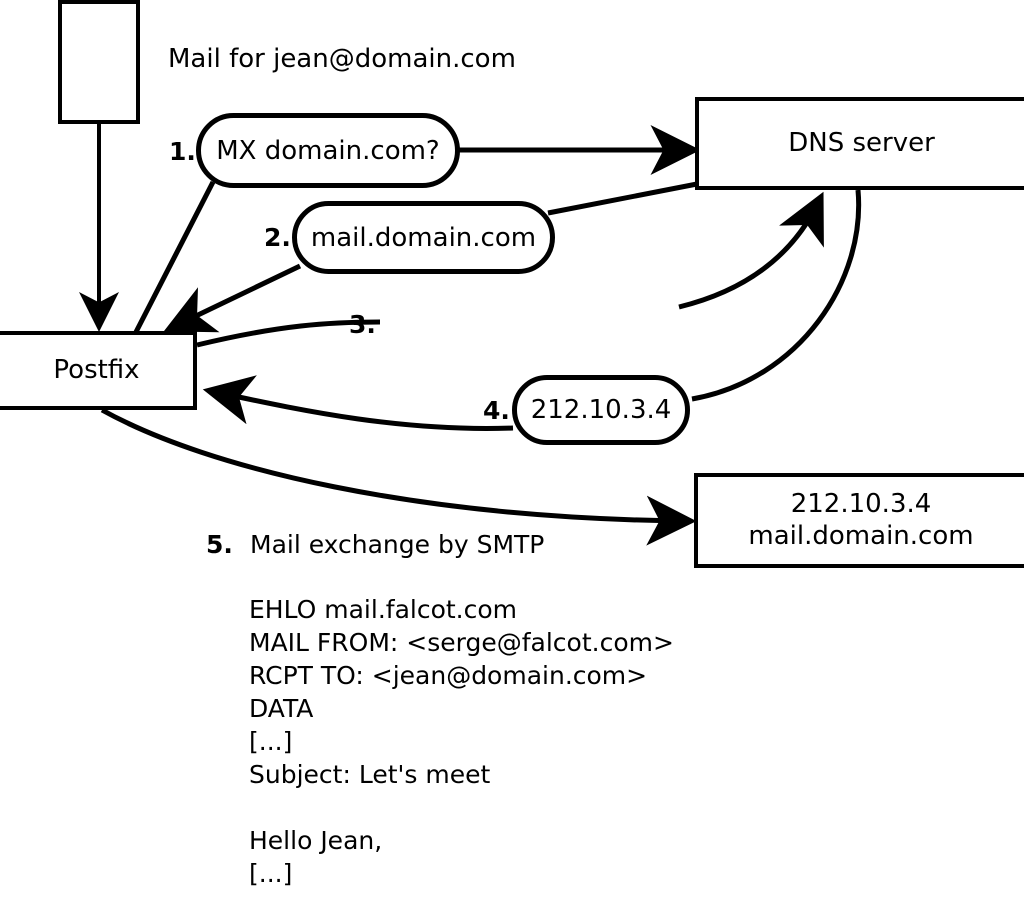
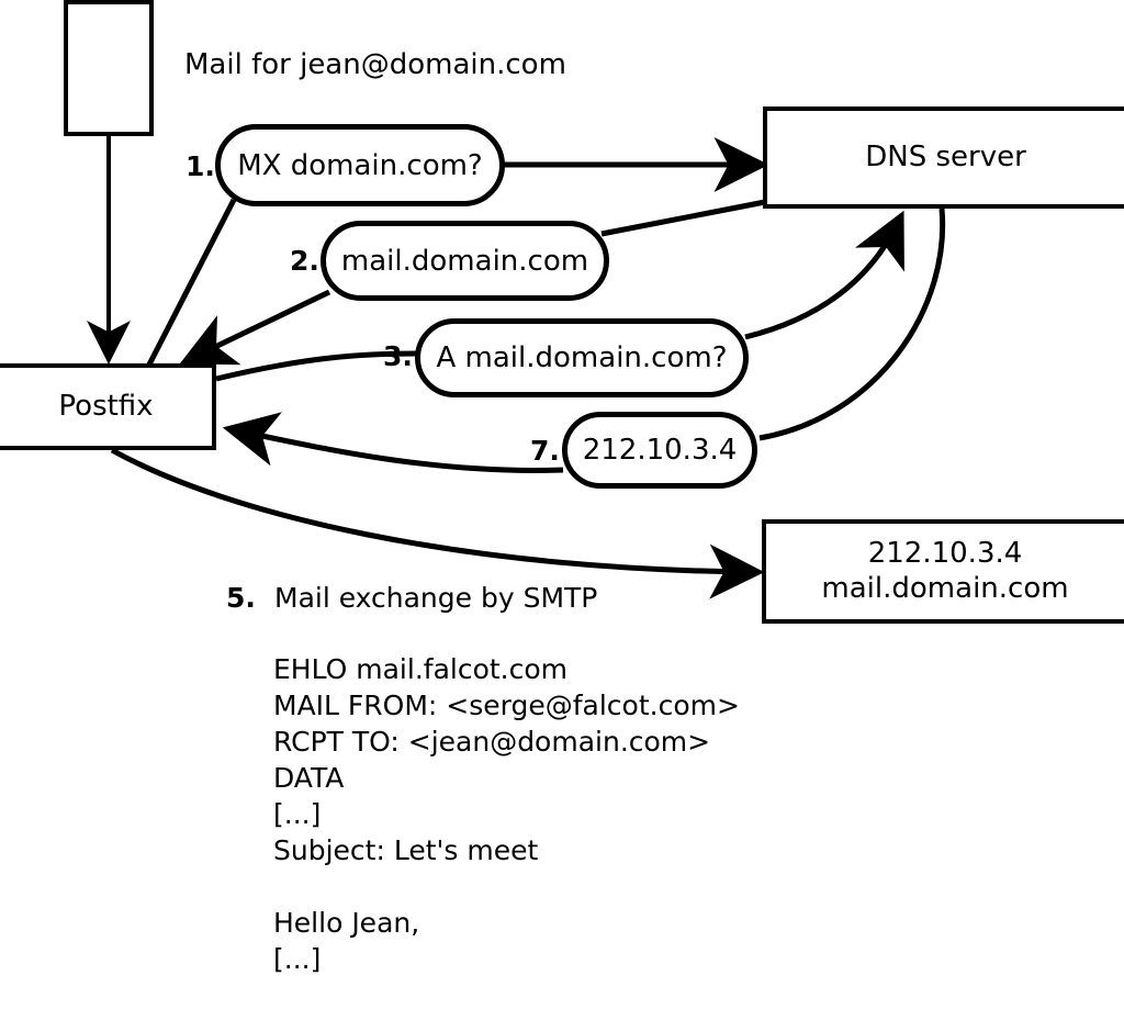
  Postfix
  DNS server
  212.10.3.4
  mail.domain.com
  MX domain.com?
  1.
  mail.domain.com
  2.
+ A mail.domain.com?
  3.
  212.10.3.4
- 4.
+ 7.
  Mail for jean@domain.com
  5.
  Mail exchange by SMTP
  EHLO mail.falcot.com
  MAIL FROM: <serge@falcot.com>
  RCPT TO: <jean@domain.com>
  DATA
  [...]
  Subject: Let's meet
  Hello Jean,
  [...]
